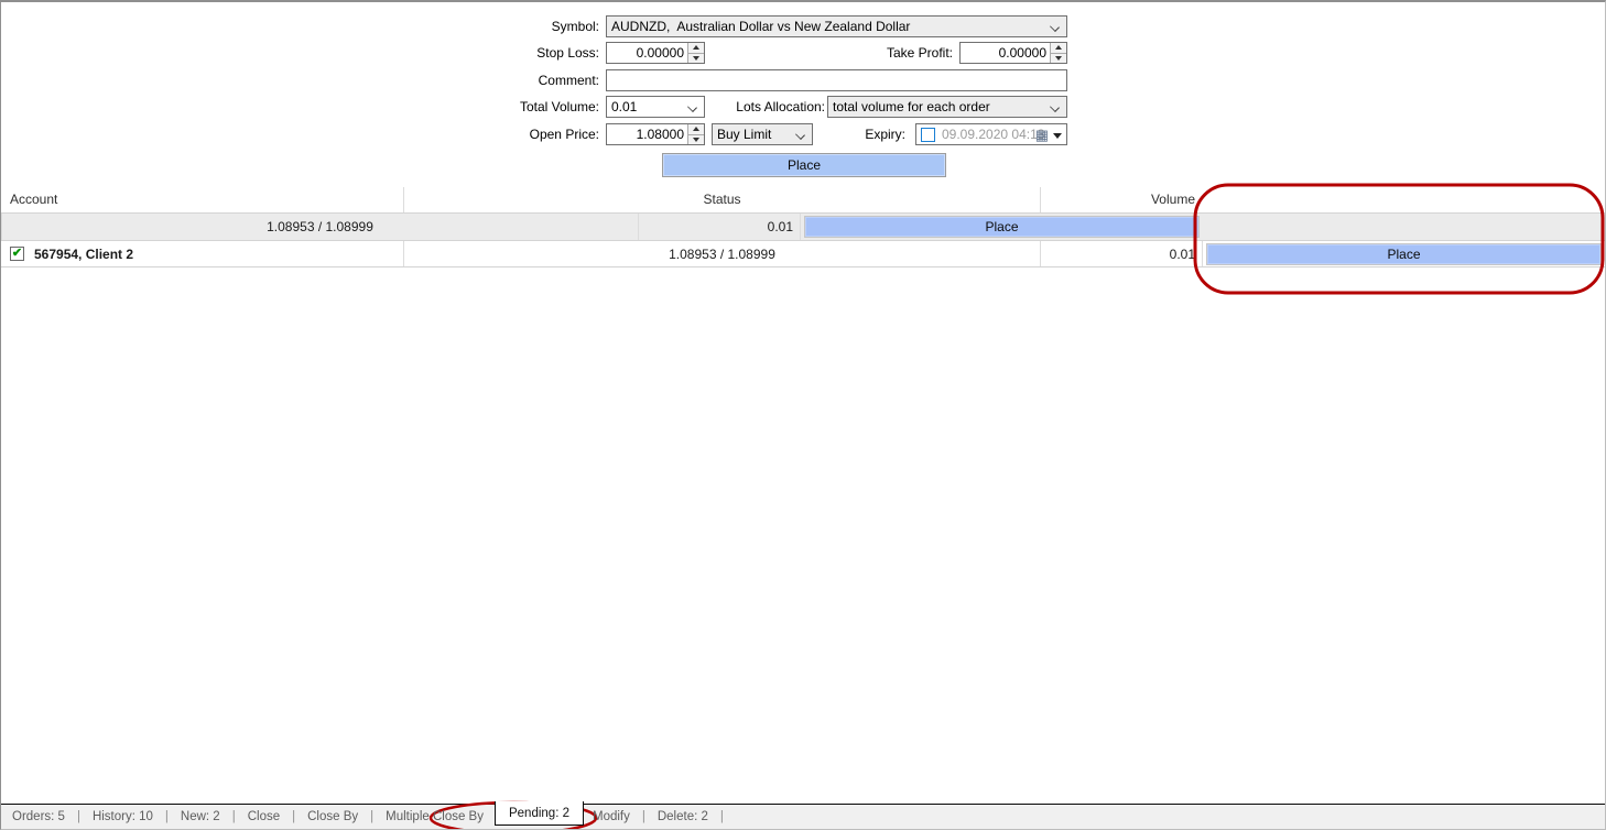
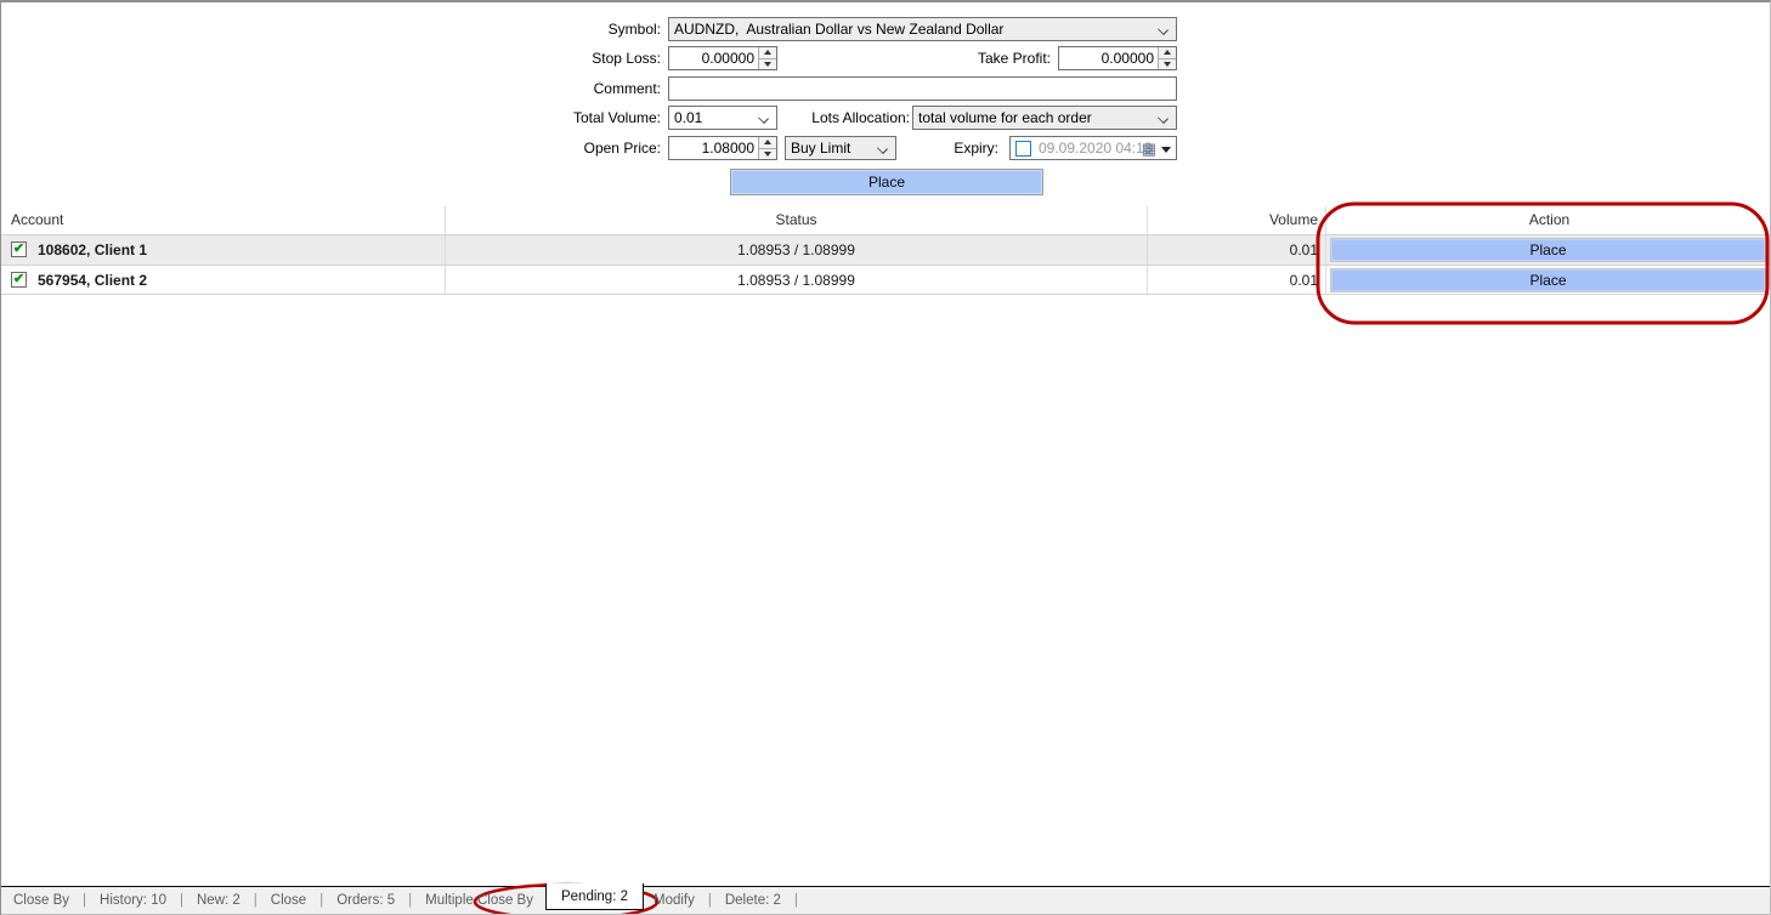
  Symbol:
  AUDNZD, Australian Dollar vs New Zealand Dollar
  Stop Loss:
  0.00000
  Take Profit:
  0.00000
  Comment:
  Total Volume:
  0.01
  Lots Allocation:
  total volume for each order
  Open Price:
  1.08000
  Buy Limit
  Expiry:
  09.09.2020 04:13
  ▦
  Place
  Account
  Status
  Volume
+ Action
+ ✔ 108602, Client 1
  1.08953 / 1.08999
  0.01
  Place
  ✔ 567954, Client 2
  1.08953 / 1.08999
  0.01
  Place
- Orders: 5
+ Close By
  |
  History: 10
  |
  New: 2
  |
  Close
  |
- Close By
+ Orders: 5
  |
  Multiple Close By
  Pending: 2
  Modify
  |
  Delete: 2
  |
